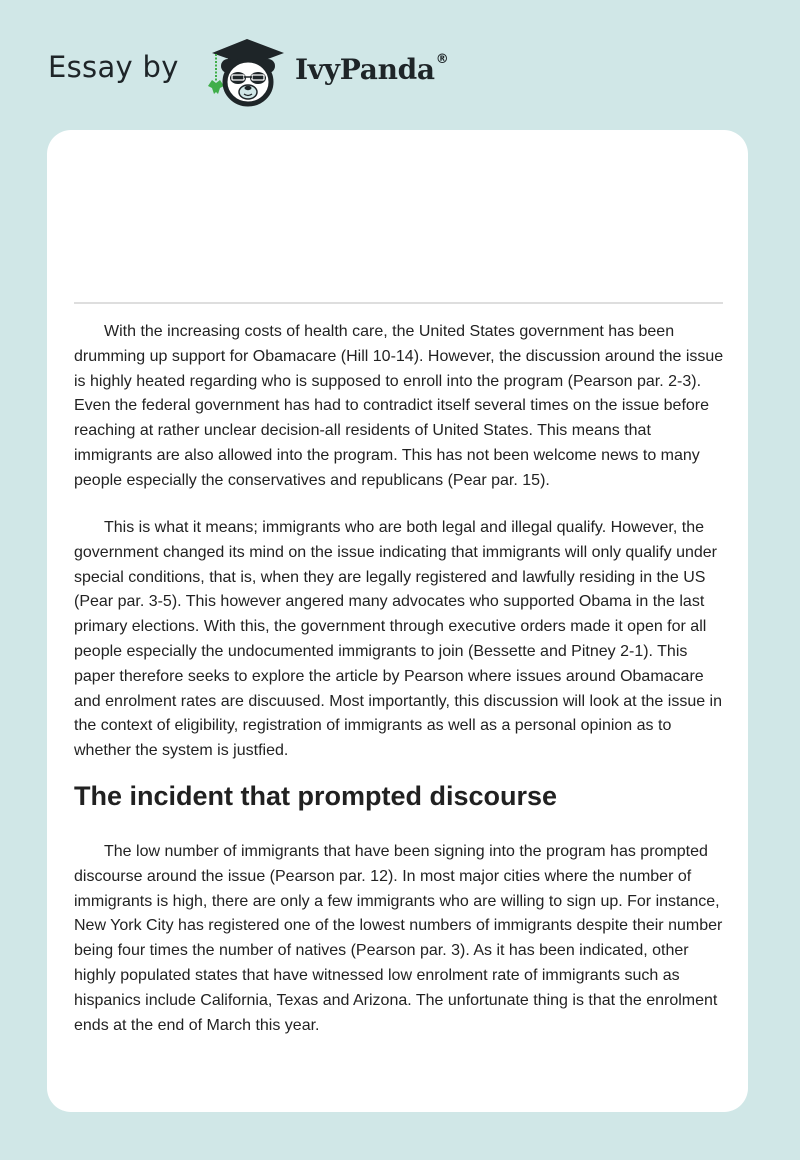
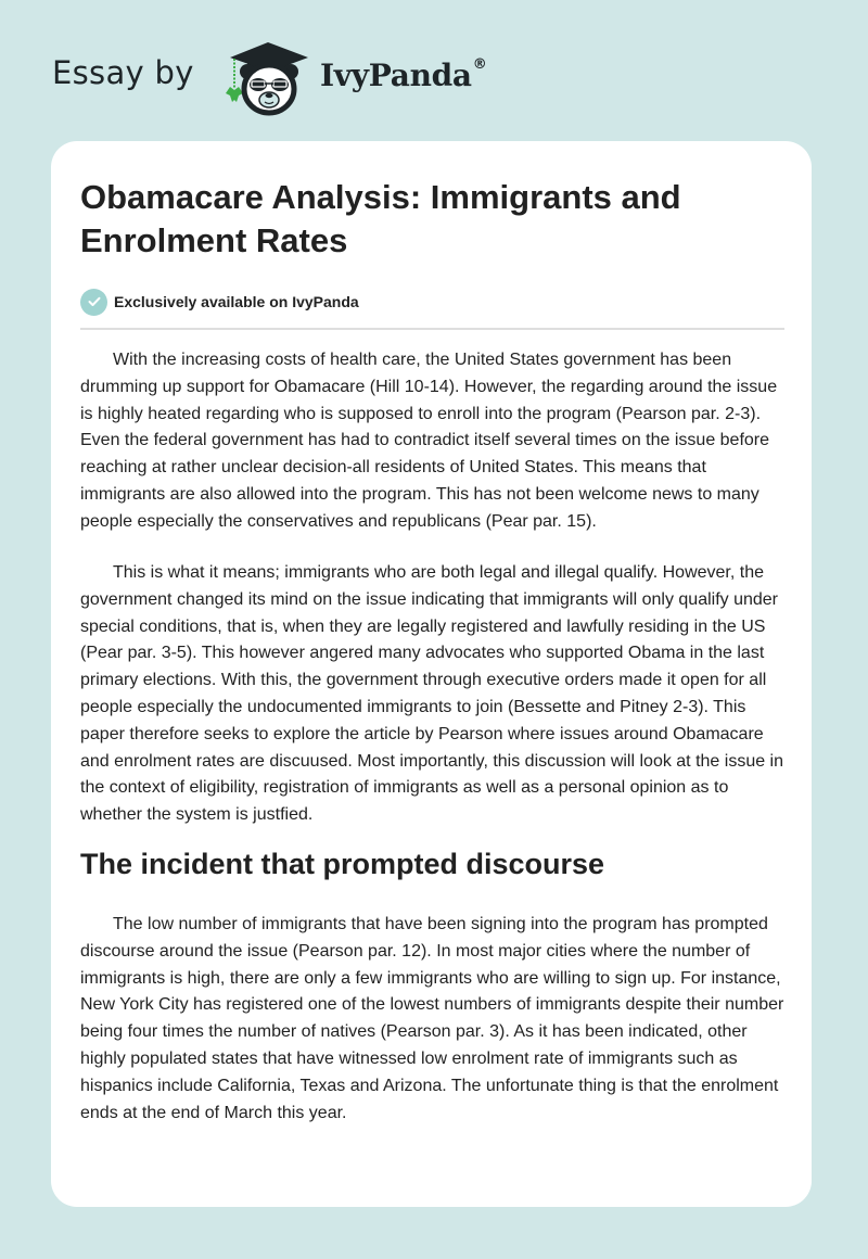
  Essay by
  IvyPanda®
+ Obamacare Analysis: Immigrants and Enrolment Rates
+ Exclusively available on IvyPanda
- With the increasing costs of health care, the United States government has been drumming up support for Obamacare (Hill 10-14). However, the discussion around the issue is highly heated regarding who is supposed to enroll into the program (Pearson par. 2-3). Even the federal government has had to contradict itself several times on the issue before reaching at rather unclear decision-all residents of United States. This means that immigrants are also allowed into the program. This has not been welcome news to many people especially the conservatives and republicans (Pear par. 15).
+ With the increasing costs of health care, the United States government has been drumming up support for Obamacare (Hill 10-14). However, the regarding around the issue is highly heated regarding who is supposed to enroll into the program (Pearson par. 2-3). Even the federal government has had to contradict itself several times on the issue before reaching at rather unclear decision-all residents of United States. This means that immigrants are also allowed into the program. This has not been welcome news to many people especially the conservatives and republicans (Pear par. 15).
- This is what it means; immigrants who are both legal and illegal qualify. However, the government changed its mind on the issue indicating that immigrants will only qualify under special conditions, that is, when they are legally registered and lawfully residing in the US (Pear par. 3-5). This however angered many advocates who supported Obama in the last primary elections. With this, the government through executive orders made it open for all people especially the undocumented immigrants to join (Bessette and Pitney 2-1). This paper therefore seeks to explore the article by Pearson where issues around Obamacare and enrolment rates are discuused. Most importantly, this discussion will look at the issue in the context of eligibility, registration of immigrants as well as a personal opinion as to whether the system is justfied.
+ This is what it means; immigrants who are both legal and illegal qualify. However, the government changed its mind on the issue indicating that immigrants will only qualify under special conditions, that is, when they are legally registered and lawfully residing in the US (Pear par. 3-5). This however angered many advocates who supported Obama in the last primary elections. With this, the government through executive orders made it open for all people especially the undocumented immigrants to join (Bessette and Pitney 2-3). This paper therefore seeks to explore the article by Pearson where issues around Obamacare and enrolment rates are discuused. Most importantly, this discussion will look at the issue in the context of eligibility, registration of immigrants as well as a personal opinion as to whether the system is justfied.
  The incident that prompted discourse
  The low number of immigrants that have been signing into the program has prompted discourse around the issue (Pearson par. 12). In most major cities where the number of immigrants is high, there are only a few immigrants who are willing to sign up. For instance, New York City has registered one of the lowest numbers of immigrants despite their number being four times the number of natives (Pearson par. 3). As it has been indicated, other highly populated states that have witnessed low enrolment rate of immigrants such as hispanics include California, Texas and Arizona. The unfortunate thing is that the enrolment ends at the end of March this year.
